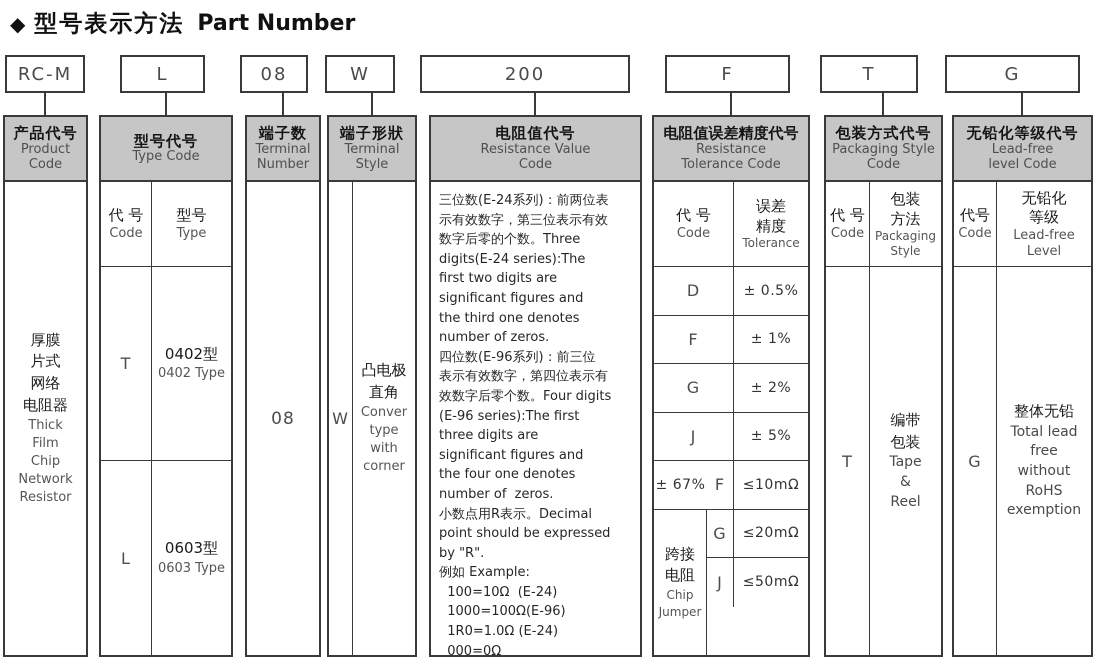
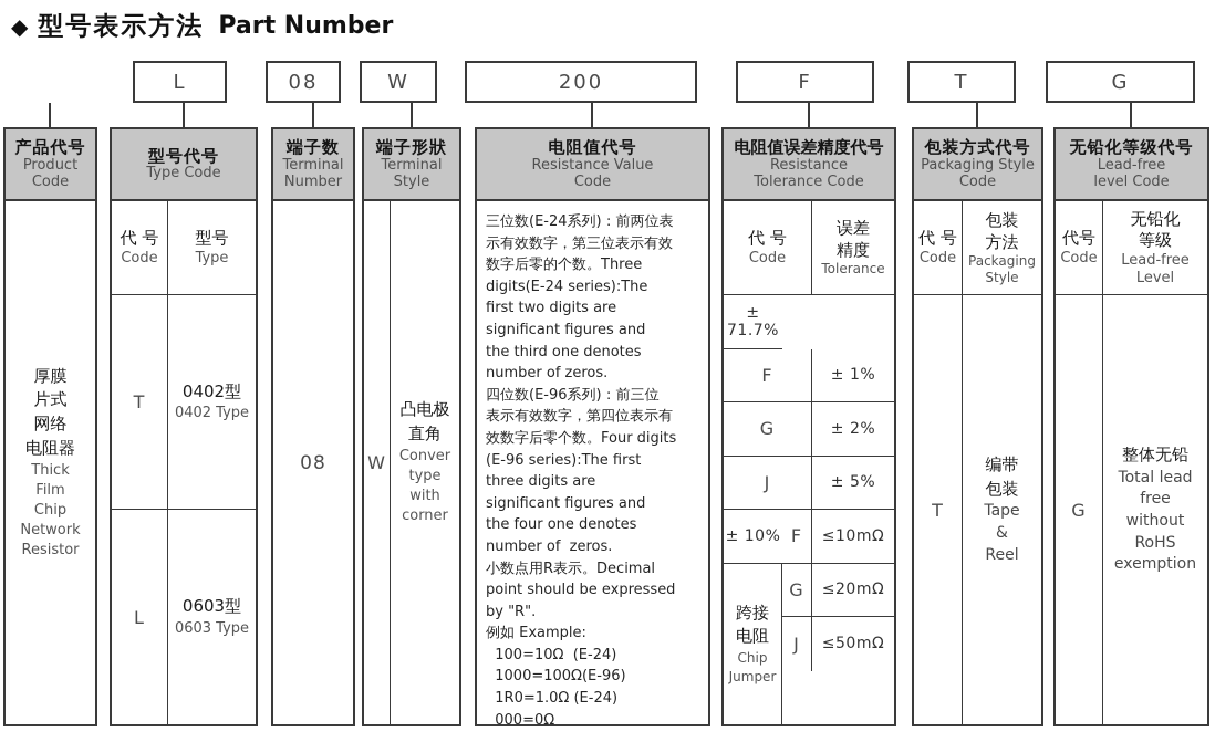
  ◆
  型号表示方法
  Part Number
- RC-M
  L
  08
  W
  200
  F
  T
  G
  产品代号
  Product
  Code
  厚膜
  片式
  网络
  电阻器
  Thick
  Film
  Chip
  Network
  Resistor
  型号代号
  Type Code
  代 号
  Code
  型号
  Type
  T
  0402型
  0402 Type
  L
  0603型
  0603 Type
  端子数
  Terminal
  Number
  08
  端子形狀
  Terminal
  Style
  W
  凸电极
  直角
  Conver
  type
  with
  corner
  电阻值代号
  Resistance Value
  Code
  三位数(E-24系列)：前两位表
  示有效数字，第三位表示有效
  数字后零的个数。Three
  digits(E-24 series):The
  first two digits are
  significant figures and
  the third one denotes
  number of zeros.
  四位数(E-96系列)：前三位
  表示有效数字，第四位表示有
  效数字后零个数。Four digits
  (E-96 series):The first
  three digits are
  significant figures and
  the four one denotes
  number of zeros.
  小数点用R表示。Decimal
  point should be expressed
  by "R".
  例如 Example:
  100=10Ω (E-24)
  1000=100Ω(E-96)
  1R0=1.0Ω (E-24)
  000=0Ω
  电阻值误差精度代号
  Resistance
  Tolerance Code
  代 号
  Code
  误差
  精度
  Tolerance
- D
- ± 0.5%
+ ± 71.7%
  F
  ± 1%
  G
  ± 2%
  J
  ± 5%
- ± 67%
+ ± 10%
  跨接
  电阻
  Chip
  Jumper
  F
  ≤10mΩ
  G
  ≤20mΩ
  J
  ≤50mΩ
  包装方式代号
  Packaging Style
  Code
  代 号
  Code
  包装
  方法
  Packaging
  Style
  T
  编带
  包装
  Tape
  &
  Reel
  无铅化等级代号
  Lead-free
  level Code
  代号
  Code
  无铅化
  等级
  Lead-free
  Level
  G
  整体无铅
  Total lead
  free
  without
  RoHS
  exemption
